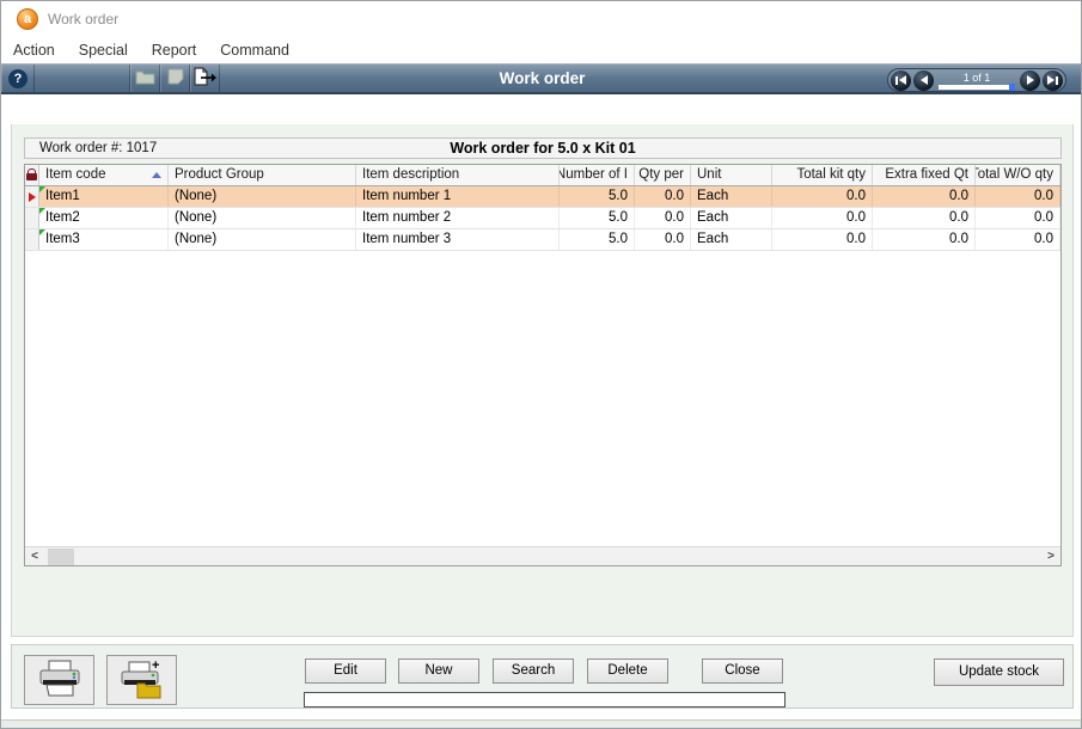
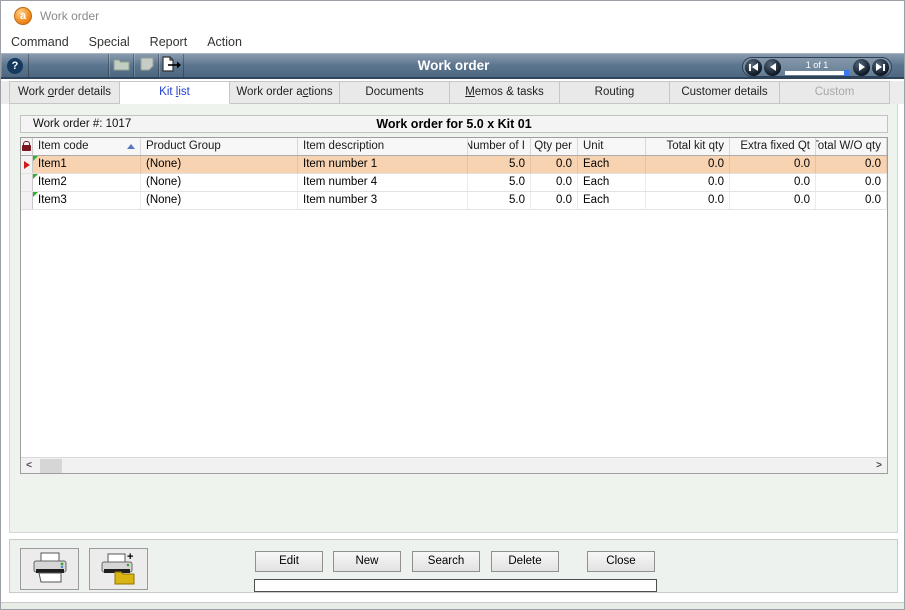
  a
  Work order
- Action
+ Command
  Special
  Report
- Command
+ Action
  ?
  Work order
  1 of 1
+ Work order details
+ Kit list
+ Work order actions
+ Documents
+ Memos & tasks
+ Routing
+ Customer details
+ Custom
  Work order #: 1017
  Work order for 5.0 x Kit 01
  Item code
  Product Group
  Item description
  Number of I
  Qty per
  Unit
  Total kit qty
  Extra fixed Qt
  otal W/O qty
  Item1
  (None)
  Item number 1
  5.0
  0.0
  Each
  0.0
  0.0
  0.0
  Item2
  (None)
- Item number 2
+ Item number 4
  5.0
  0.0
  Each
  0.0
  0.0
  0.0
  Item3
  (None)
  Item number 3
  5.0
  0.0
  Each
  0.0
  0.0
  0.0
  <
  >
  +
  Edit
  New
  Search
  Delete
  Close
- Update stock
